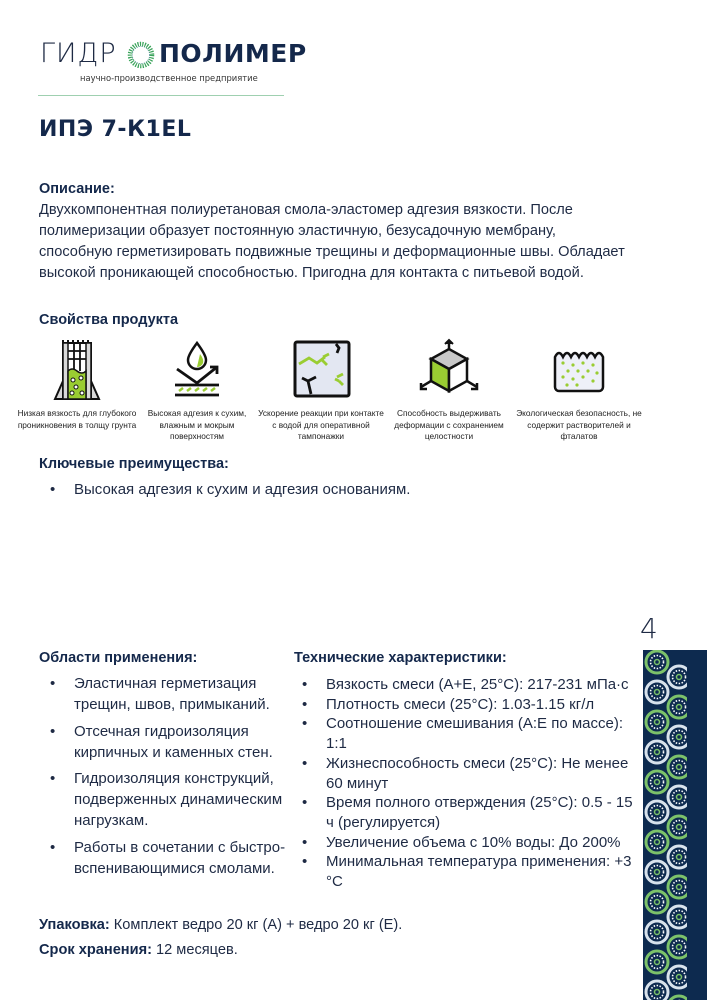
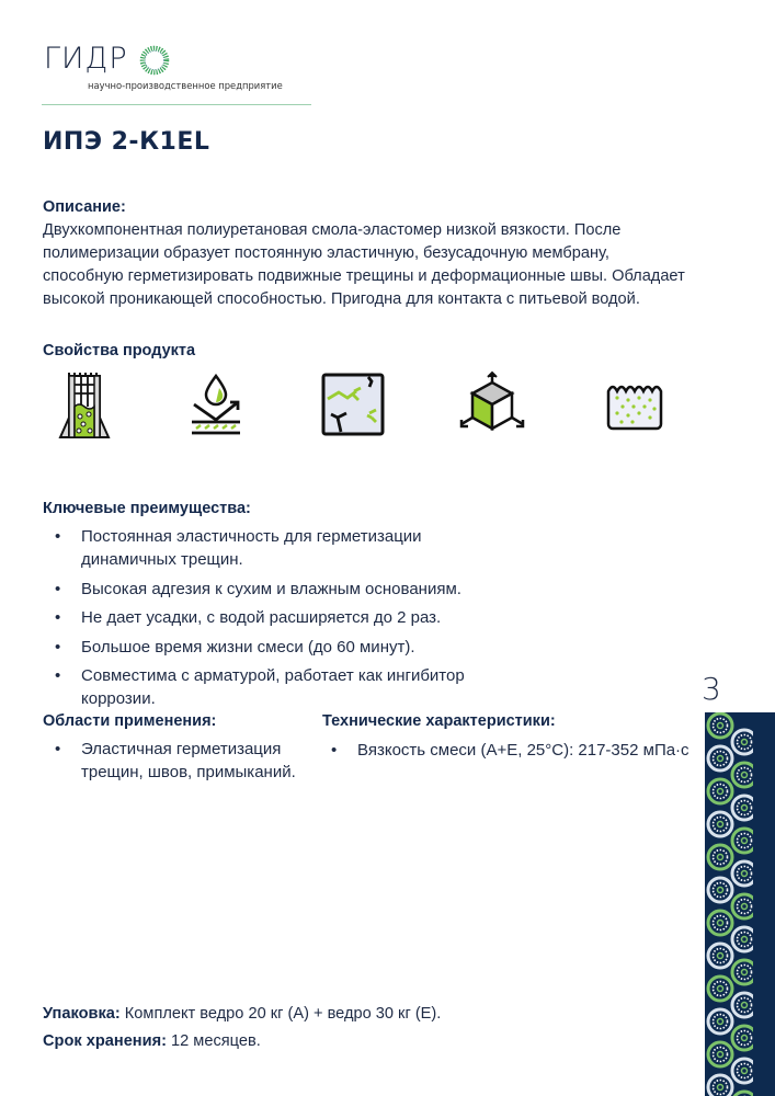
  ГИДР
- ПОЛИМЕР
  научно-производственное предприятие
- ИПЭ 7-К1EL
+ ИПЭ 2-К1EL
  Описание:
- Двухкомпонентная полиуретановая смола-эластомер адгезия вязкости. После полимеризации образует постоянную эластичную, безусадочную мембрану, способную герметизировать подвижные трещины и деформационные швы. Обладает высокой проникающей способностью. Пригодна для контакта с питьевой водой.
+ Двухкомпонентная полиуретановая смола-эластомер низкой вязкости. После полимеризации образует постоянную эластичную, безусадочную мембрану, способную герметизировать подвижные трещины и деформационные швы. Обладает высокой проникающей способностью. Пригодна для контакта с питьевой водой.
  Свойства продукта
- Низкая вязкость для глубокого проникновения в толщу грунта
- Высокая адгезия к сухим, влажным и мокрым поверхностям
- Ускорение реакции при контакте с водой для оперативной тампонажки
- Способность выдерживать деформации с сохранением целостности
- Экологическая безопасность, не содержит растворителей и фталатов
  Ключевые преимущества:
+ Постоянная эластичность для герметизации динамичных трещин.
- Высокая адгезия к сухим и адгезия основаниям.
+ Высокая адгезия к сухим и влажным основаниям.
+ Не дает усадки, с водой расширяется до 2 раз.
+ Большое время жизни смеси (до 60 минут).
+ Совместима с арматурой, работает как ингибитор коррозии.
  Области применения:
  Эластичная герметизация трещин, швов, примыканий.
- Отсечная гидроизоляция кирпичных и каменных стен.
- Гидроизоляция конструкций, подверженных динамическим нагрузкам.
- Работы в сочетании с быстро-вспенивающимися смолами.
  Технические характеристики:
- Вязкость смеси (А+Е, 25°С): 217-231 мПа·с
+ Вязкость смеси (А+Е, 25°С): 217-352 мПа·с
- Плотность смеси (25°С): 1.03-1.15 кг/л
- Соотношение смешивания (А:Е по массе): 1:1
- Жизнеспособность смеси (25°С): Не менее 60 минут
- Время полного отверждения (25°С): 0.5 - 15 ч (регулируется)
- Увеличение объема с 10% воды: До 200%
- Минимальная температура применения: +3 °С
- Упаковка: Комплект ведро 20 кг (А) + ведро 20 кг (Е).
+ Упаковка: Комплект ведро 20 кг (А) + ведро 30 кг (Е).
  Срок хранения: 12 месяцев.
- 4
+ 3
